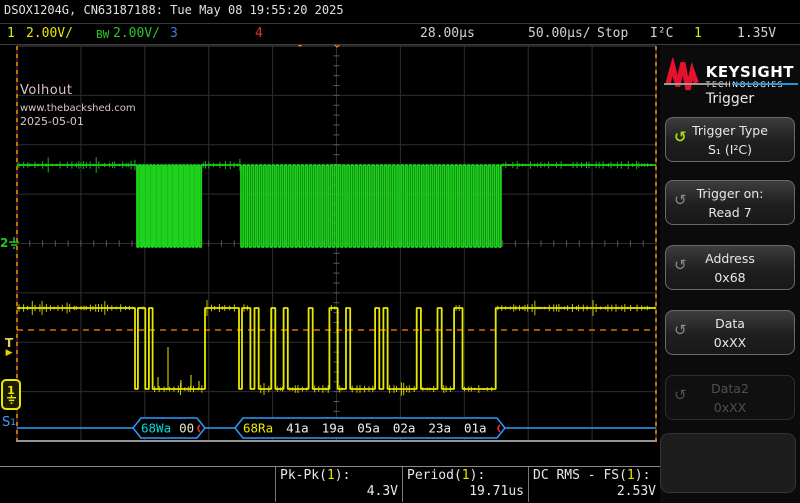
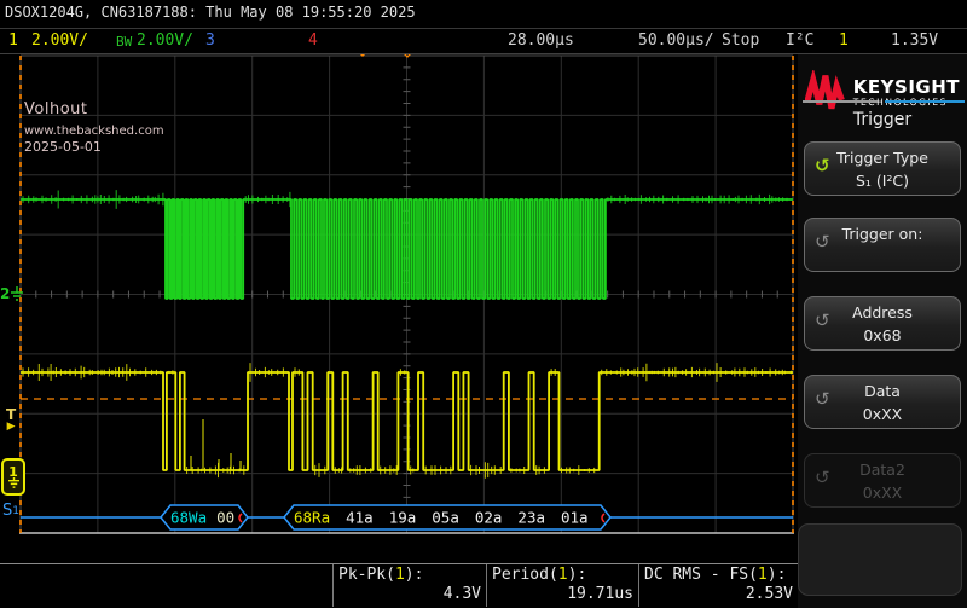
- DSOX1204G, CN63187188: Tue May 08 19:55:20 2025
+ DSOX1204G, CN63187188: Thu May 08 19:55:20 2025
  1
  2.00V/
  BW
  2.00V/
  3
  4
  28.00µs
  50.00µs/
  Stop
  I²C
  1
  1.35V
  68Wa 00
  68Ra 41a 19a 05a 02a 23a 01a
  Volhout
  www.thebackshed.com
  2025-05-01
  2
  T
  ▶
  1
  S
  1
  Pk-Pk(1):
  4.3V
  Period(1):
  19.71us
  DC RMS - FS(1):
  2.53V
  KEYSIGHT
  Trigger
  ↺
  Trigger Type
  S₁ (I²C)
  ↺
  Trigger on:
- Read 7
  ↺
  Address
  0x68
  ↺
  Data
  0xXX
  ↺
  Data2
  0xXX
